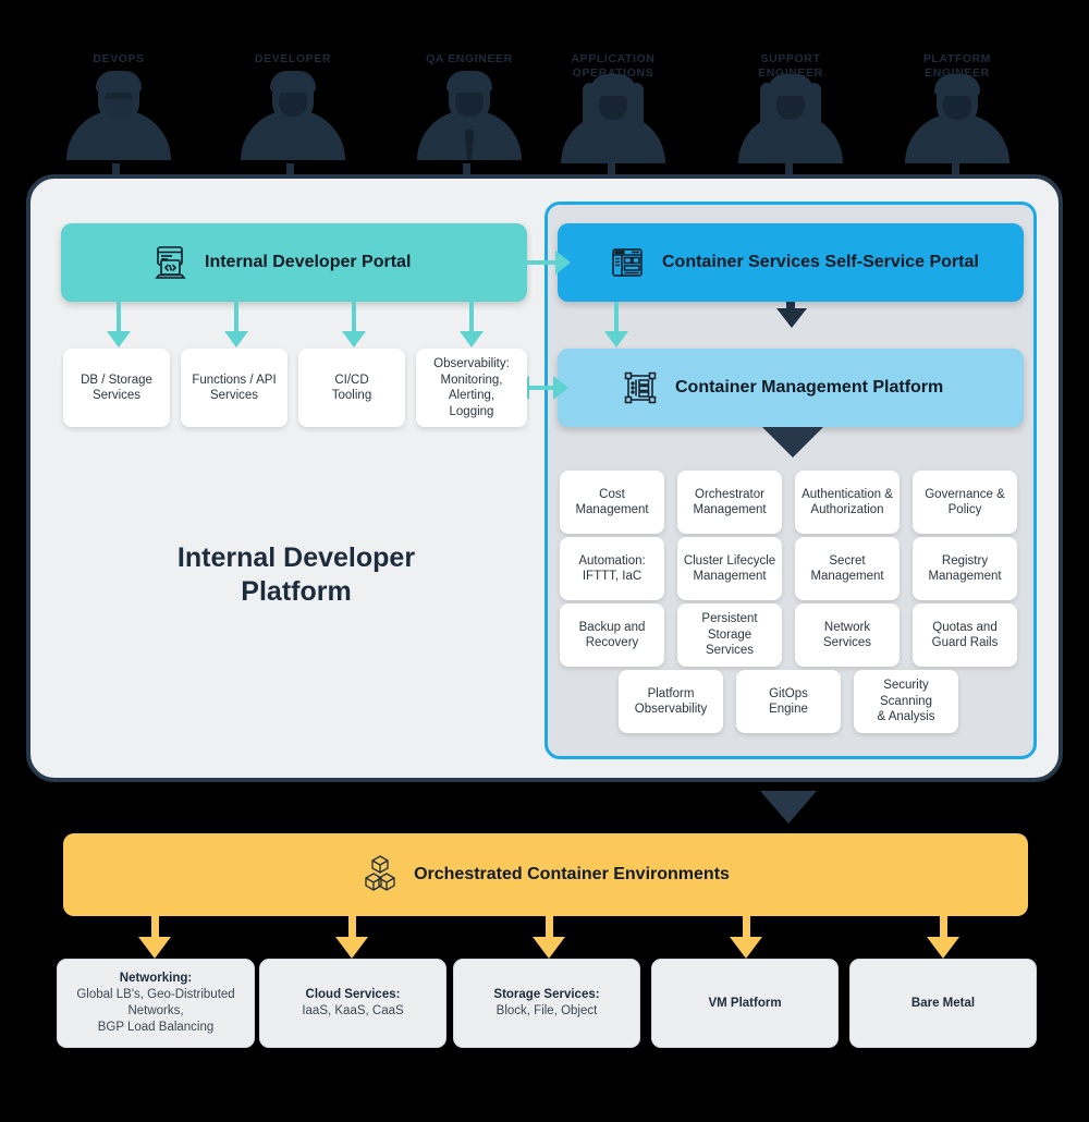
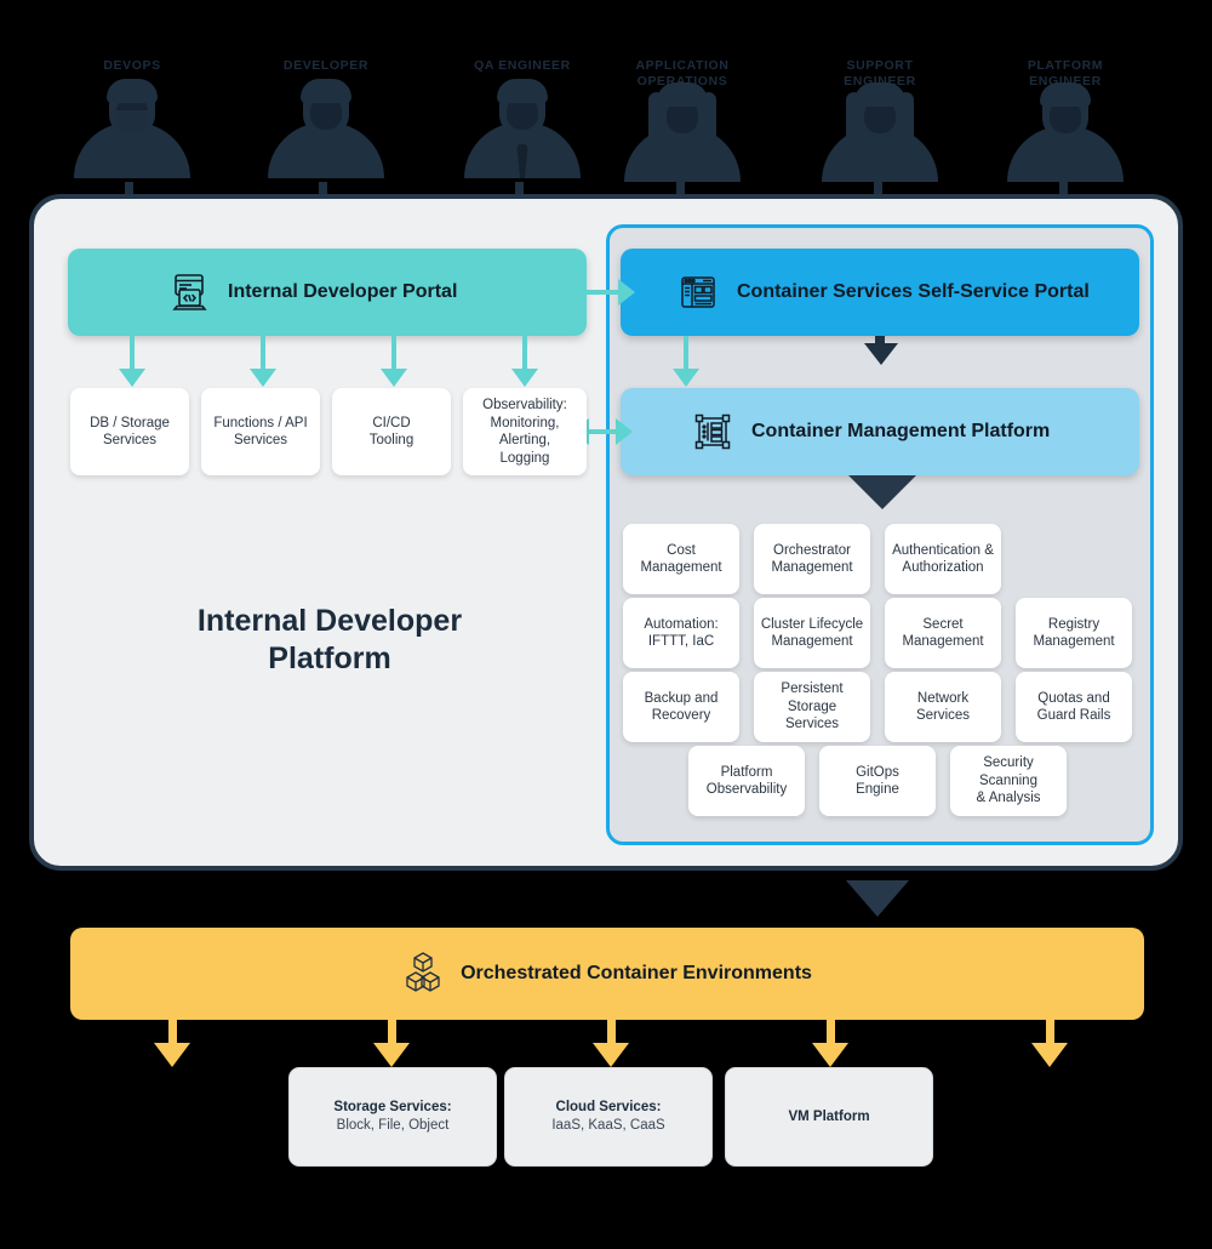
  DEVOPS
  DEVELOPER
  QA ENGINEER
  APPLICATION
  OPERATIONS
  SUPPORT
  ENGINEER
  PLATFORM
  ENGINEER
  Internal Developer Platform
  Internal Developer Portal
  Container Services Self-Service Portal
  Container Management Platform
  DB / Storage
  Services
  Functions / API
  Services
  CI/CD
  Tooling
  Observability:
  Monitoring,
  Alerting,
  Logging
  Cost
  Management
  Orchestrator
  Management
  Authentication &
  Authorization
- Governance &
- Policy
  Automation:
  IFTTT, IaC
  Cluster Lifecycle
  Management
  Secret
  Management
  Registry
  Management
  Backup and
  Recovery
  Persistent Storage
  Services
  Network
  Services
  Quotas and
  Guard Rails
  Platform
  Observability
  GitOps
  Engine
  Security Scanning
  & Analysis
  Orchestrated Container Environments
- Networking:
- Global LB's, Geo-Distributed
- Networks,
- BGP Load Balancing
- Cloud Services:
+ Storage Services:
- IaaS, KaaS, CaaS
+ Block, File, Object
- Storage Services:
+ Cloud Services:
- Block, File, Object
+ IaaS, KaaS, CaaS
  VM Platform
- Bare Metal
